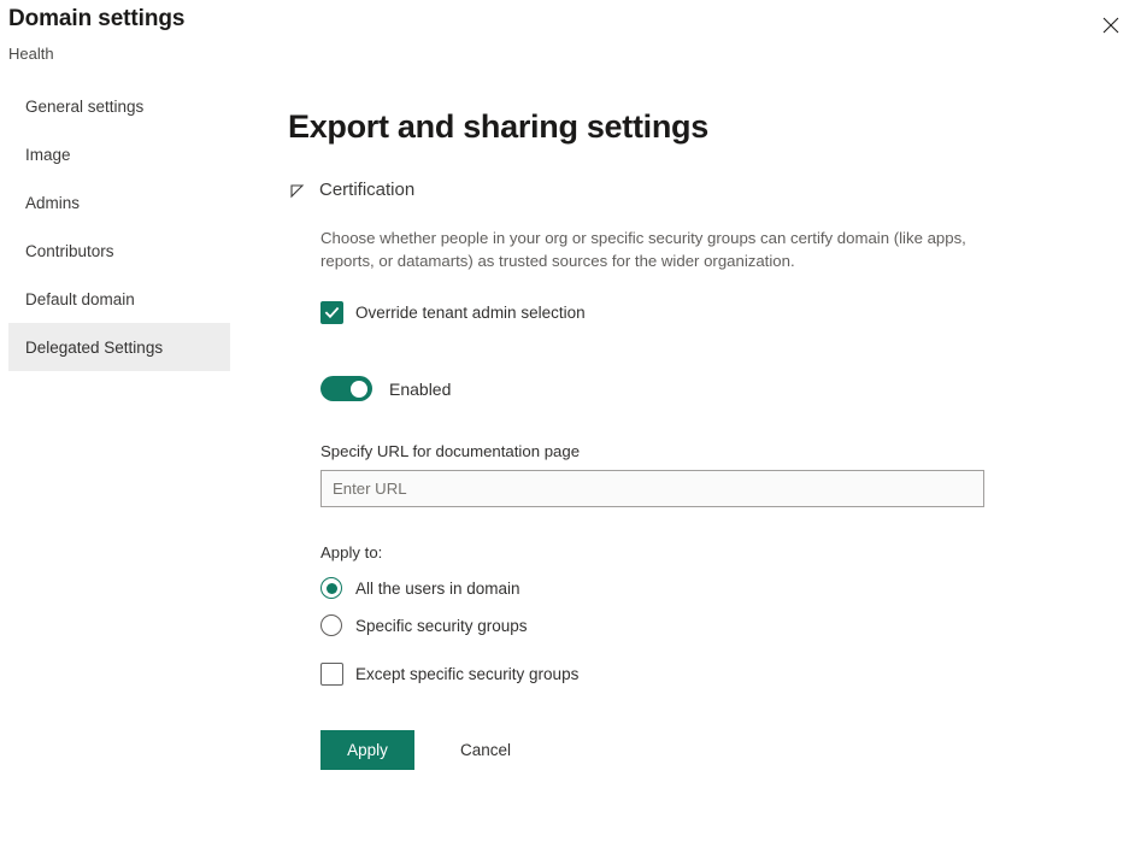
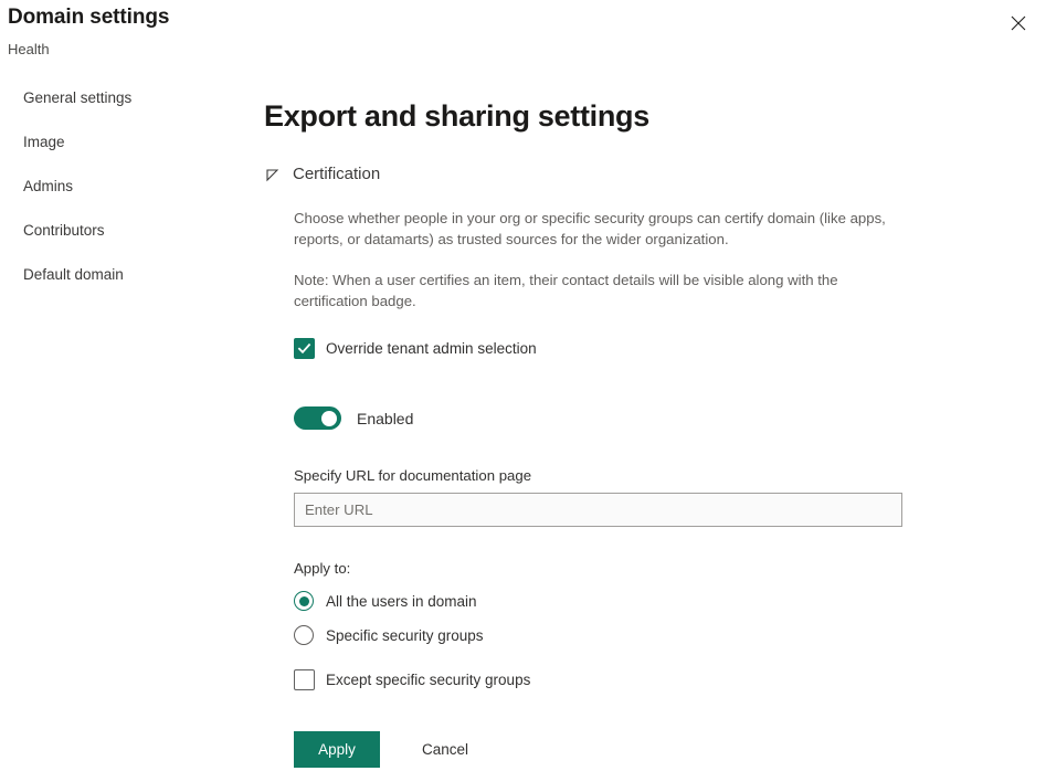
  Domain settings
  Health
  General settings
  Image
  Admins
  Contributors
  Default domain
- Delegated Settings
  Export and sharing settings
  Certification
  Choose whether people in your org or specific security groups can certify domain (like apps, reports, or datamarts) as trusted sources for the wider organization.
+ Note: When a user certifies an item, their contact details will be visible along with the certification badge.
  Override tenant admin selection
  Enabled
  Specify URL for documentation page
  Enter URL
  Apply to:
  All the users in domain
  Specific security groups
  Except specific security groups
  Apply
  Cancel
